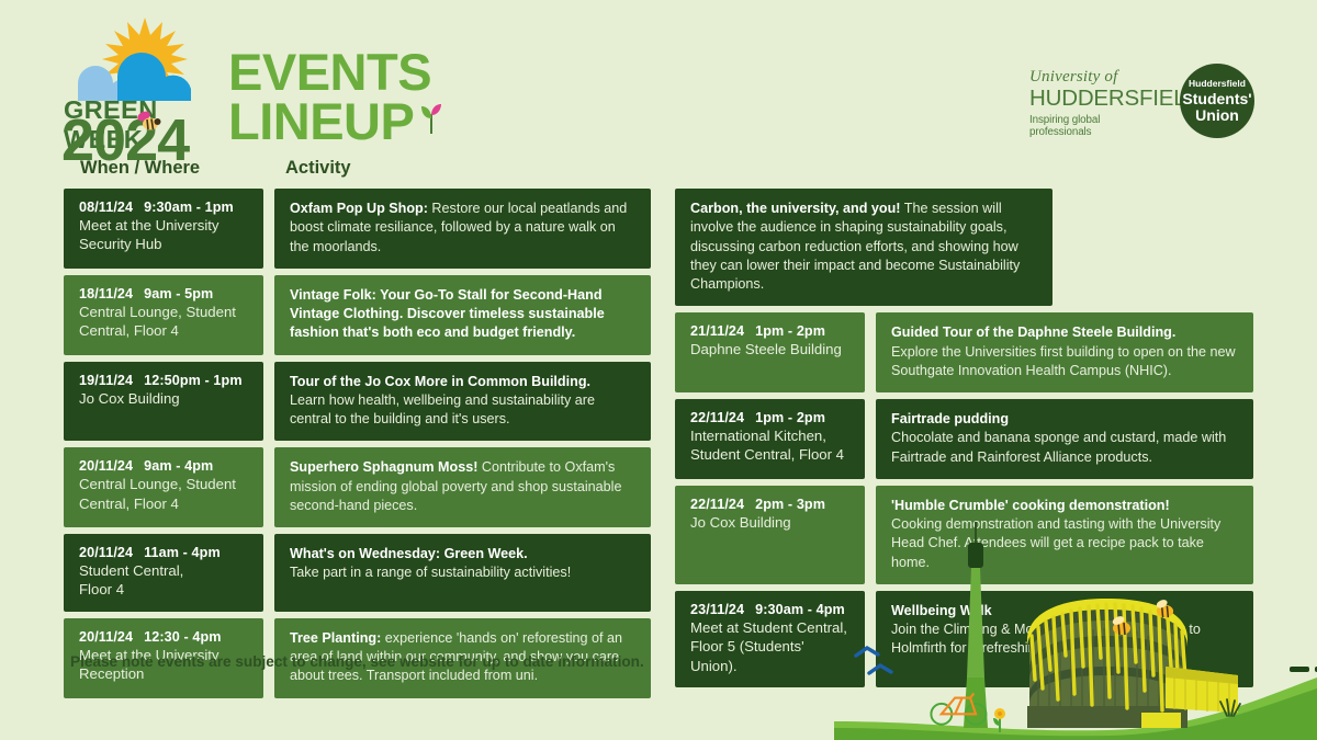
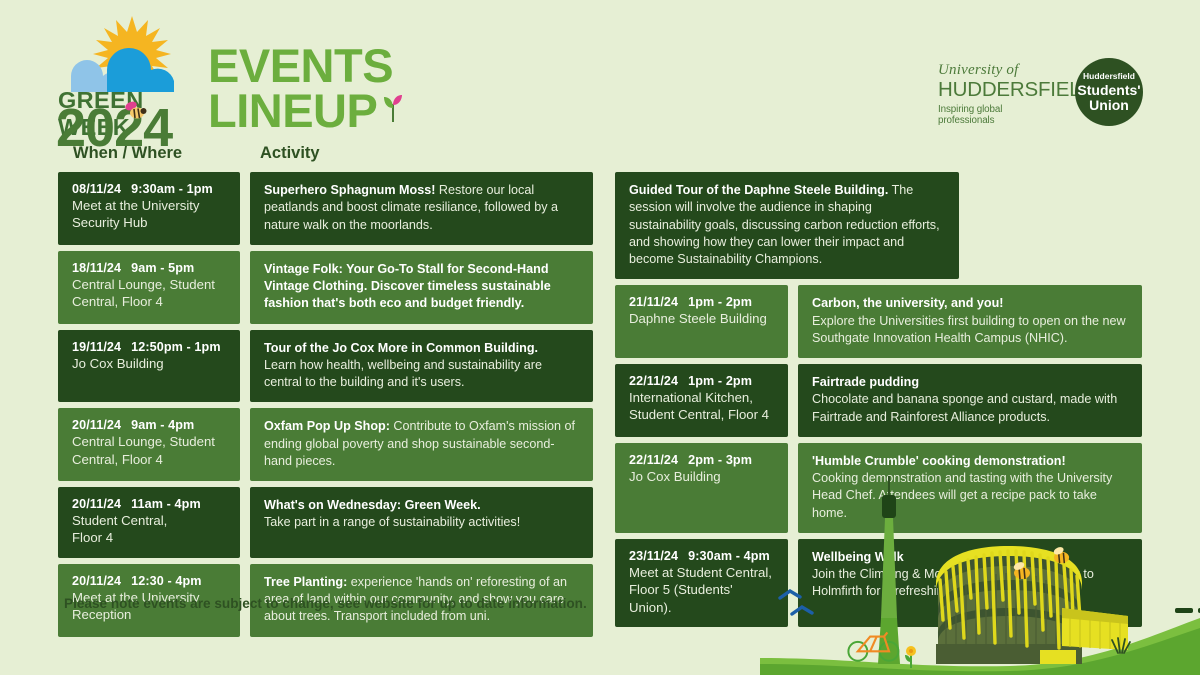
  GREEN WEEK
  2024
  EVENTS
  LINEUP
  University of
  HUDDERSFIE
  Inspiring global professionals
  Huddersfield
  Students'
  Union
  When / Where
  Activity
  08/11/24 9:30am - 1pm
  Meet at the University
  Security Hub
- Oxfam Pop Up Shop: Restore our local peatlands and boost climate resiliance, followed by a nature walk on the moorlands.
+ Superhero Sphagnum Moss! Restore our local peatlands and boost climate resiliance, followed by a nature walk on the moorlands.
  18/11/24 9am - 5pm
  Central Lounge, Student
  Central, Floor 4
  Vintage Folk: Your Go-To Stall for Second-Hand Vintage Clothing. Discover timeless sustainable fashion that's both eco and budget friendly.
  19/11/24 12:50pm - 1pm
  Jo Cox Building
  Tour of the Jo Cox More in Common Building.
  Learn how health, wellbeing and sustainability are central to the building and it's users.
  20/11/24 9am - 4pm
  Central Lounge, Student
  Central, Floor 4
- Superhero Sphagnum Moss! Contribute to Oxfam's mission of ending global poverty and shop sustainable second-hand pieces.
+ Oxfam Pop Up Shop: Contribute to Oxfam's mission of ending global poverty and shop sustainable second-hand pieces.
  20/11/24 11am - 4pm
  Student Central,
  Floor 4
  What's on Wednesday: Green Week.
  Take part in a range of sustainability activities!
  20/11/24 12:30 - 4pm
  Meet at the University
  Reception
  Tree Planting: experience 'hands on' reforesting of an area of land within our community, and show you care about trees. Transport included from uni.
- Carbon, the university, and you! The session will involve the audience in shaping sustainability goals, discussing carbon reduction efforts, and showing how they can lower their impact and become Sustainability Champions.
+ Guided Tour of the Daphne Steele Building. The session will involve the audience in shaping sustainability goals, discussing carbon reduction efforts, and showing how they can lower their impact and become Sustainability Champions.
  21/11/24 1pm - 2pm
  Daphne Steele Building
- Guided Tour of the Daphne Steele Building.
+ Carbon, the university, and you!
  Explore the Universities first building to open on the new Southgate Innovation Health Campus (NHIC).
  22/11/24 1pm - 2pm
  International Kitchen,
  Student Central, Floor 4
  Fairtrade pudding
  Chocolate and banana sponge and custard, made with Fairtrade and Rainforest Alliance products.
  22/11/24 2pm - 3pm
  Jo Cox Building
  'Humble Crumble' cooking demonstration!
  Cooking demnstration and tasting with the University Head Chef. Aendees will get a recipe pack to take home.
  23/11/24 9:30am - 4pm
  Meet at Student Central,
  Floor 5 (Students' Union).
  Wellbeing Wlk
  Please note events are subject to change, see website for up to date information.
